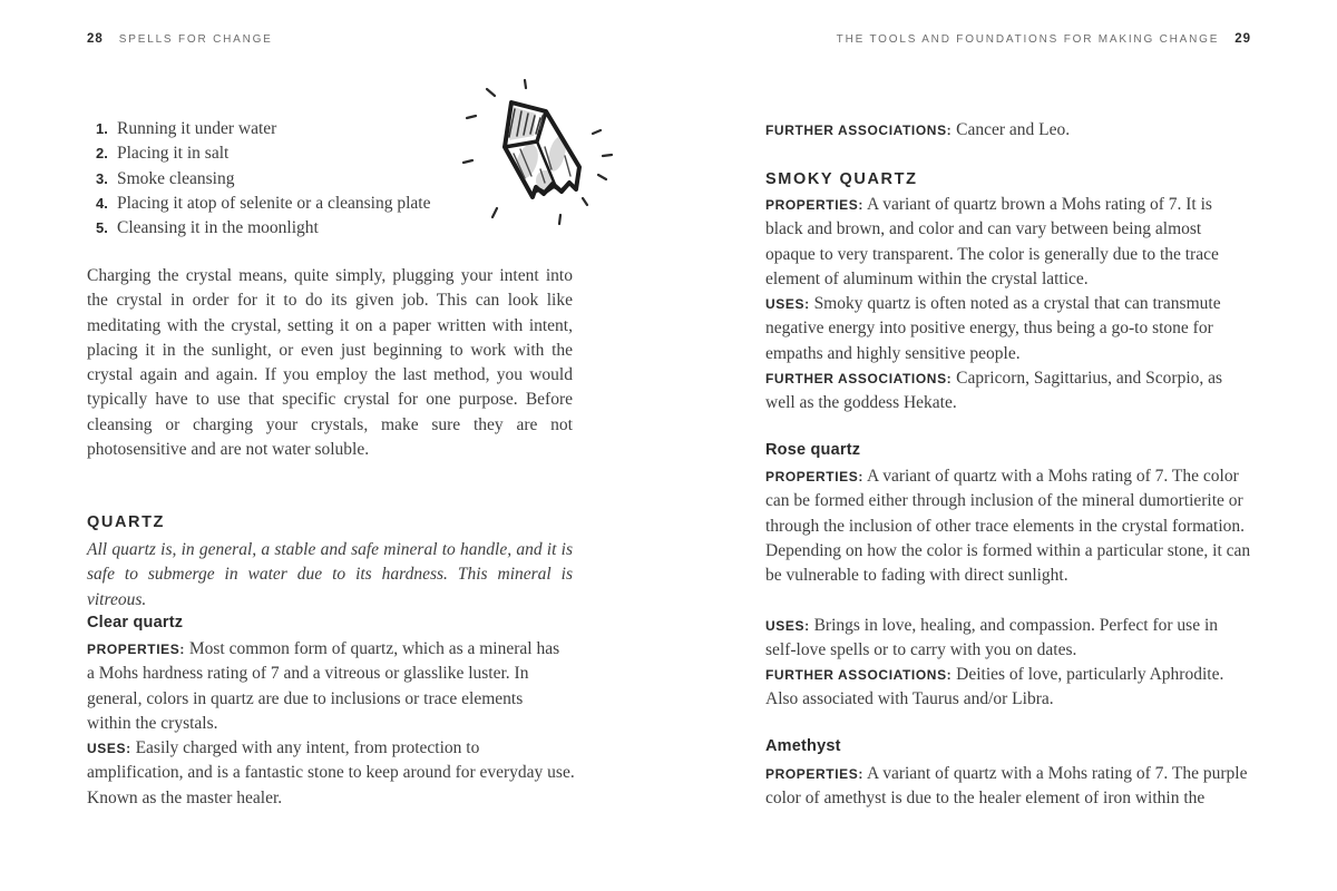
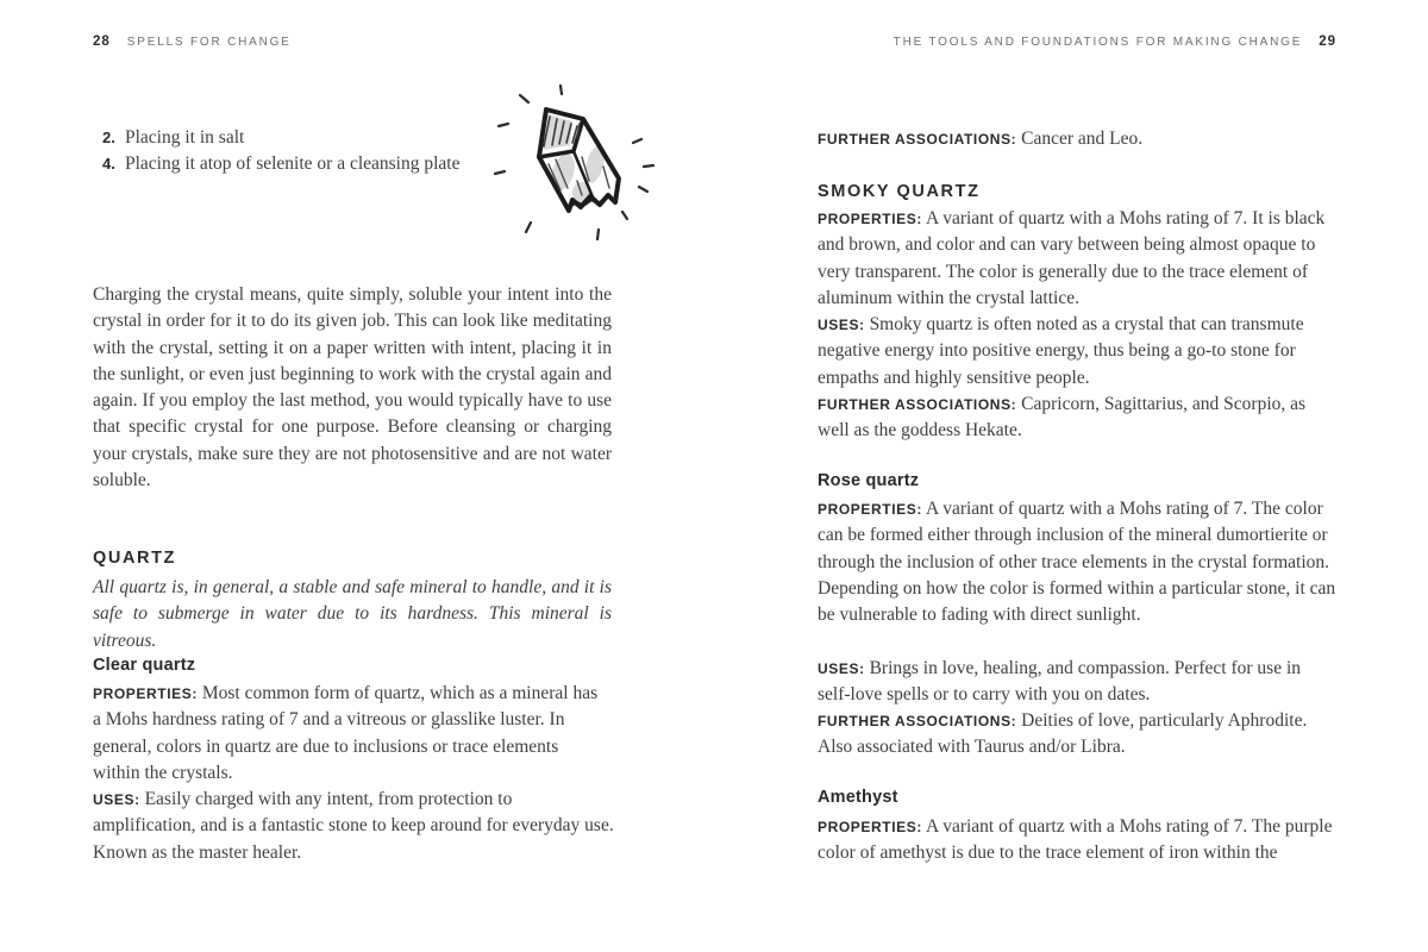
  28
  SPELLS FOR CHANGE
- 1.
- Running it under water
  2.
  Placing it in salt
- 3.
- Smoke cleansing
  4.
  Placing it atop of selenite or a cleansing plate
- 5.
- Cleansing it in the moonlight
- Charging the crystal means, quite simply, plugging your intent into the crystal in order for it to do its given job. This can look like meditating with the crystal, setting it on a paper written with intent, placing it in the sunlight, or even just beginning to work with the crystal again and again. If you employ the last method, you would typically have to use that specific crystal for one purpose. Before cleansing or charging your crystals, make sure they are not photosensitive and are not water soluble.
+ Charging the crystal means, quite simply, soluble your intent into the crystal in order for it to do its given job. This can look like meditating with the crystal, setting it on a paper written with intent, placing it in the sunlight, or even just beginning to work with the crystal again and again. If you employ the last method, you would typically have to use that specific crystal for one purpose. Before cleansing or charging your crystals, make sure they are not photosensitive and are not water soluble.
  QUARTZ
  All quartz is, in general, a stable and safe mineral to handle, and it is safe to submerge in water due to its hardness. This mineral is vitreous.
  Clear quartz
  PROPERTIES: Most common form of quartz, which as a mineral has a Mohs hardness rating of 7 and a vitreous or glasslike luster. In general, colors in quartz are due to inclusions or trace elements within the crystals.
  USES: Easily charged with any intent, from protection to amplification, and is a fantastic stone to keep around for everyday use. Known as the master healer.
  THE TOOLS AND FOUNDATIONS FOR MAKING CHANGE
  29
  FURTHER ASSOCIATIONS: Cancer and Leo.
  SMOKY QUARTZ
- PROPERTIES: A variant of quartz brown a Mohs rating of 7. It is black and brown, and color and can vary between being almost opaque to very transparent. The color is generally due to the trace element of aluminum within the crystal lattice.
+ PROPERTIES: A variant of quartz with a Mohs rating of 7. It is black and brown, and color and can vary between being almost opaque to very transparent. The color is generally due to the trace element of aluminum within the crystal lattice.
  USES: Smoky quartz is often noted as a crystal that can transmute negative energy into positive energy, thus being a go-to stone for empaths and highly sensitive people.
  FURTHER ASSOCIATIONS: Capricorn, Sagittarius, and Scorpio, as well as the goddess Hekate.
  Rose quartz
  PROPERTIES: A variant of quartz with a Mohs rating of 7. The color can be formed either through inclusion of the mineral dumortierite or through the inclusion of other trace elements in the crystal formation. Depending on how the color is formed within a particular stone, it can be vulnerable to fading with direct sunlight.
  USES: Brings in love, healing, and compassion. Perfect for use in self-love spells or to carry with you on dates.
  FURTHER ASSOCIATIONS: Deities of love, particularly Aphrodite. Also associated with Taurus and/or Libra.
  Amethyst
- PROPERTIES: A variant of quartz with a Mohs rating of 7. The purple color of amethyst is due to the healer element of iron within the
+ PROPERTIES: A variant of quartz with a Mohs rating of 7. The purple color of amethyst is due to the trace element of iron within the
